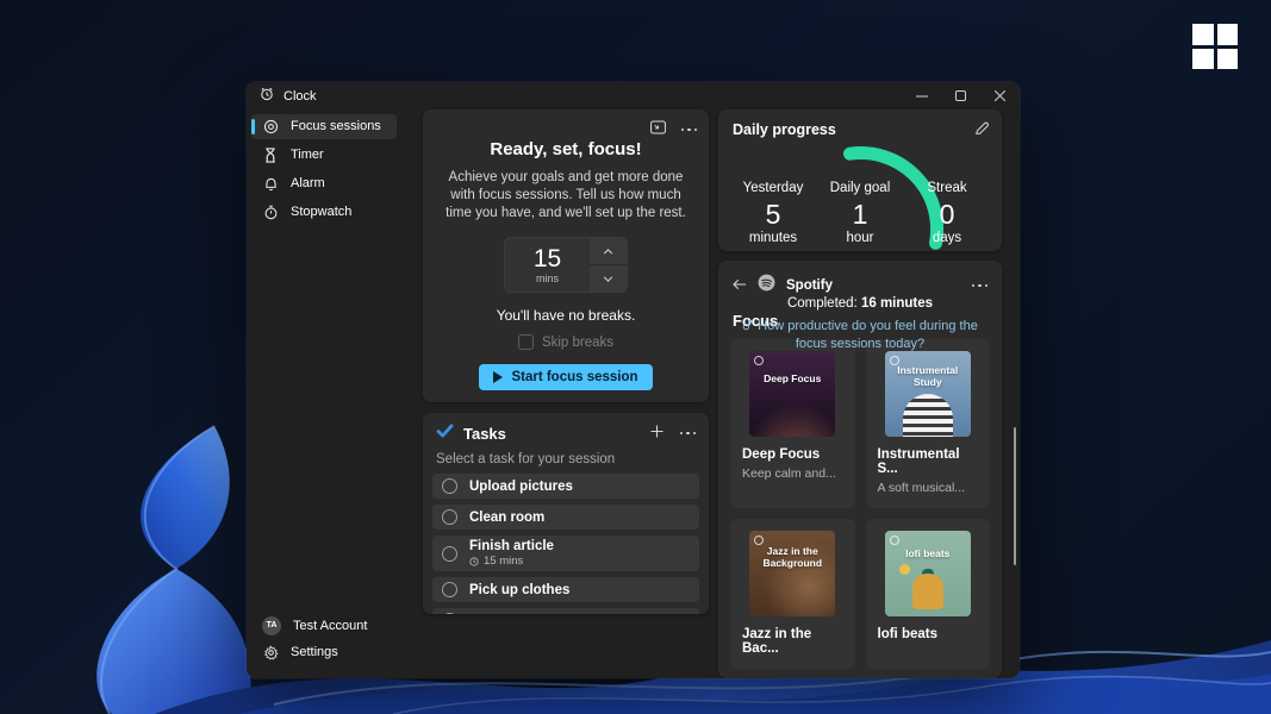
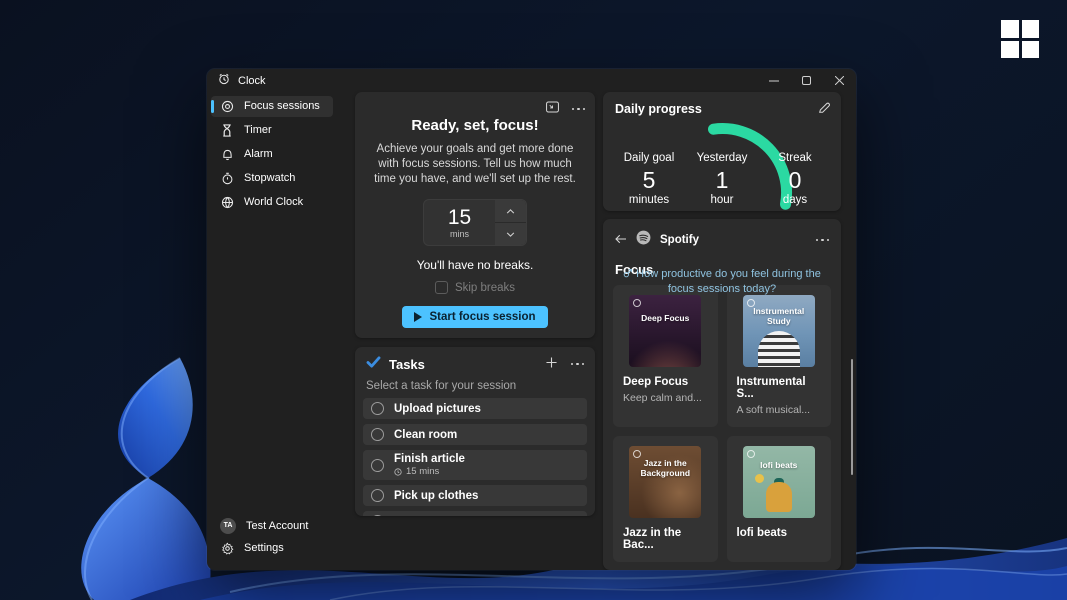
  Clock
  Focus sessions
  Timer
  Alarm
  Stopwatch
+ World Clock
  Test Account
  Settings
  Ready, set, focus!
  Achieve your goals and get more done with focus sessions. Tell us how much time you have, and we'll set up the rest.
  15
  mins
  You'll have no breaks.
  Skip breaks
  Start focus session
  Tasks
  Select a task for your session
  Upload pictures
  Clean room
  Finish article
  15 mins
  Pick up clothes
  Daily progress
- Yesterday
+ Daily goal
  5
  minutes
- Daily goal
+ Yesterday
  1
  hour
  Streak
  0
  days
- Completed: 16 minutes
  How productive do you feel during the focus sessions today?
  Spotify
  Focus
  Deep Focus
  Deep Focus
  Keep calm and...
  Instrumental Study
  Instrumental S...
  A soft musical...
  Jazz in the Background
  Jazz in the Bac...
  lofi beats
  lofi beats
